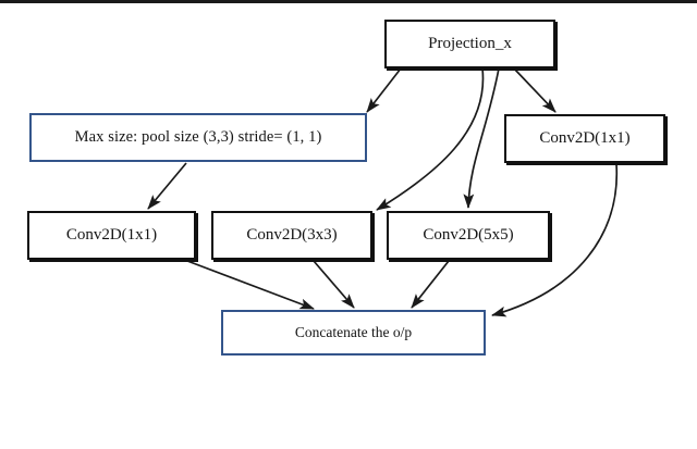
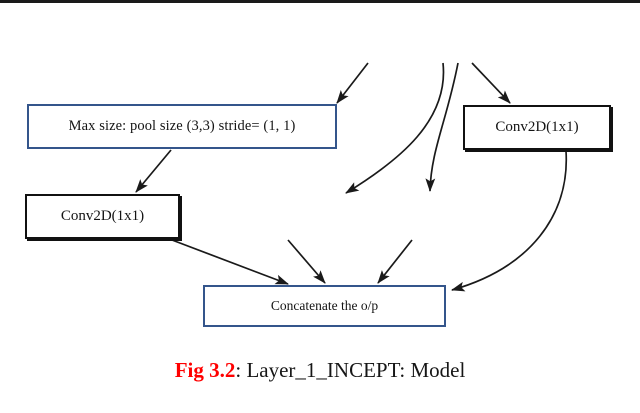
- Projection_x
  Max size: pool size (3,3) stride= (1, 1)
  Conv2D(1x1)
  Conv2D(1x1)
- Conv2D(3x3)
- Conv2D(5x5)
  Concatenate the o/p
+ Fig 3.2: Layer_1_INCEPT: Model
